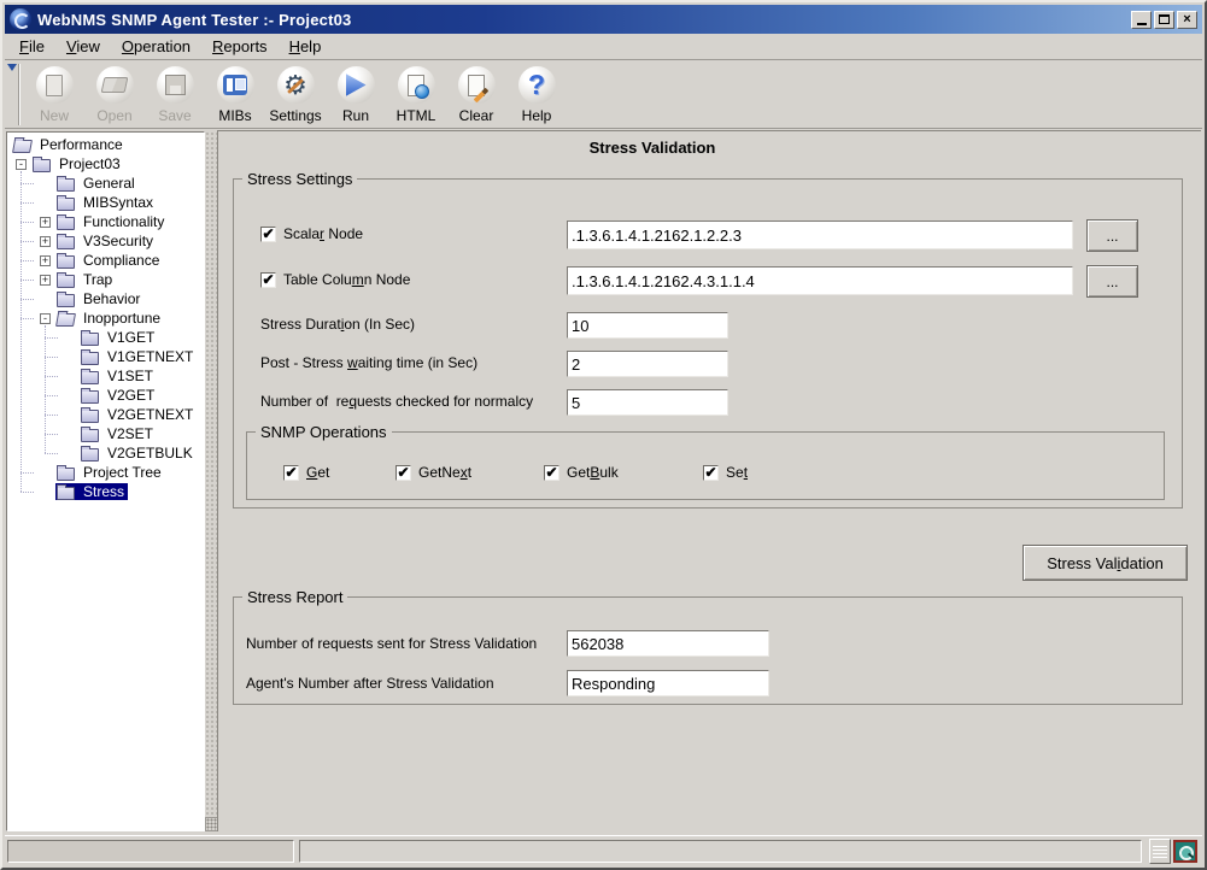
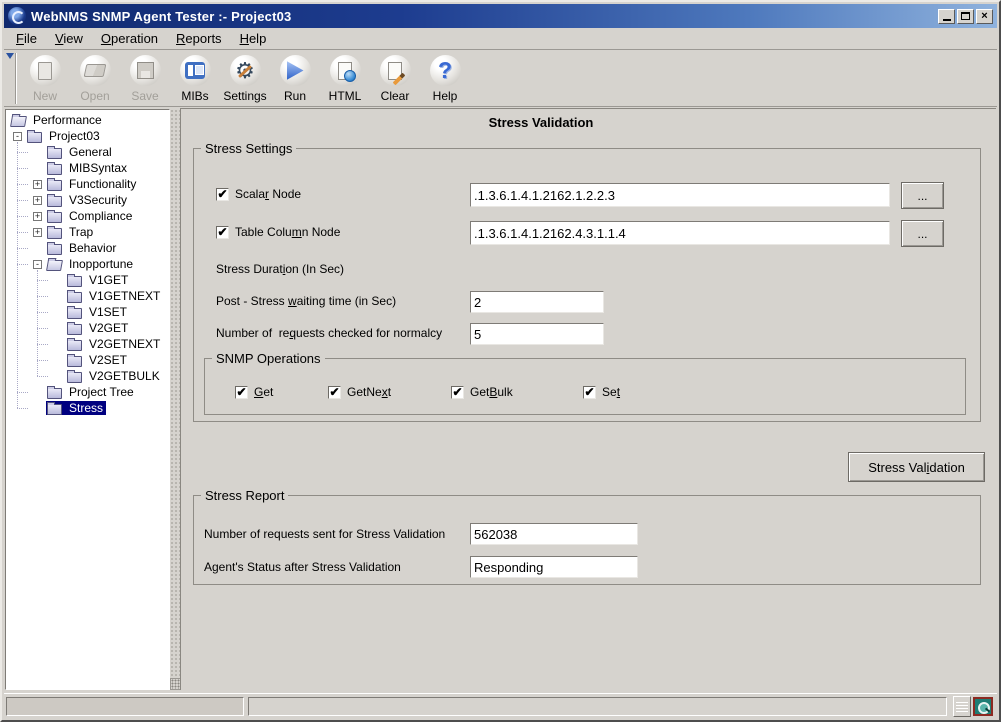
  WebNMS SNMP Agent Tester :- Project03
  ×
  File
  View
  Operation
  Reports
  Help
  New
  Open
  Save
  MIBs
  ⚙
  Settings
  Run
  HTML
  Clear
  ?
  Help
  Performance
  -
  Project03
  General
  MIBSyntax
  +
  Functionality
  +
  V3Security
  +
  Compliance
  +
  Trap
  Behavior
  -
  Inopportune
  V1GET
  V1GETNEXT
  V1SET
  V2GET
  V2GETNEXT
  V2SET
  V2GETBULK
  Project Tree
  Stress
  Stress Validation
  Stress Settings
  ✔
  Scalar Node
  .1.3.6.1.4.1.2162.1.2.2.3
  ...
  ✔
  Table Column Node
  .1.3.6.1.4.1.2162.4.3.1.1.4
  ...
  Stress Duration (In Sec)
- 10
  Post - Stress waiting time (in Sec)
  2
  Number of requests checked for normalcy
  5
  SNMP Operations
  ✔
  Get
  ✔
  GetNext
  ✔
  GetBulk
  ✔
  Set
  Stress Val
  i
  dation
  Stress Report
  Number of requests sent for Stress Validation
  562038
- Agent's Number after Stress Validation
+ Agent's Status after Stress Validation
  Responding
